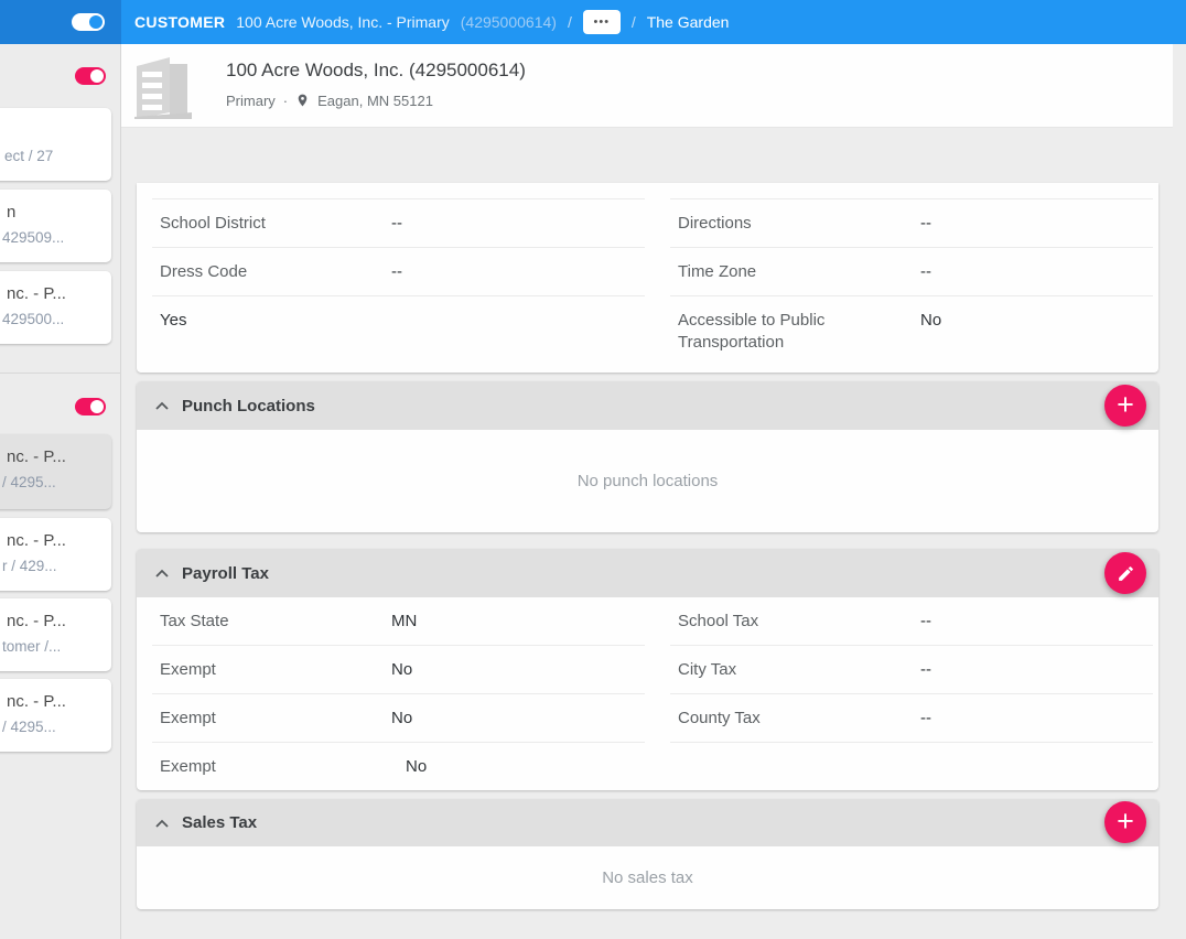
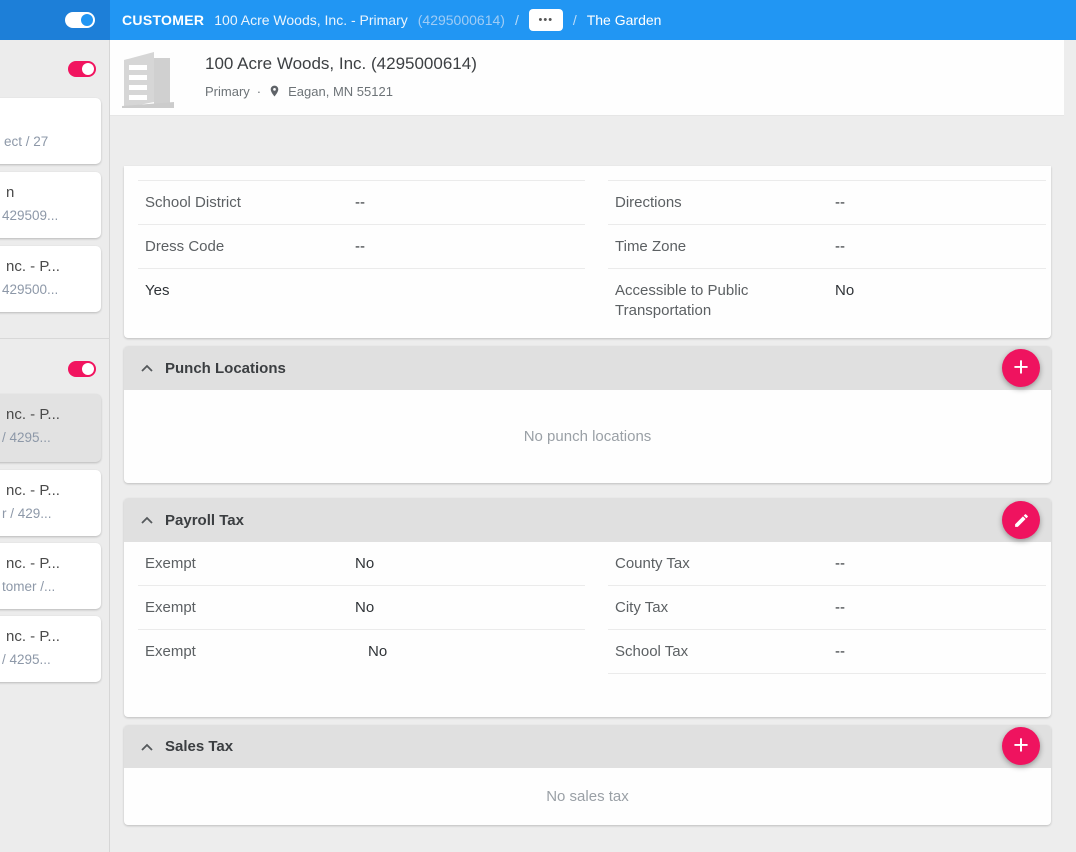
  CUSTOMER
  100 Acre Woods, Inc. - Primary
  (4295000614)
  /
  •••
  /
  The Garden
  ect / 27
  n
  429509...
  nc. - P...
  429500...
  nc. - P...
  / 4295...
  nc. - P...
  r / 429...
  nc. - P...
  tomer /...
  nc. - P...
  / 4295...
  100 Acre Woods, Inc. (4295000614)
  Primary
  ·
  Eagan, MN 55121
  School District
  --
  Dress Code
  --
  Yes
  Directions
  --
  Time Zone
  --
  Accessible to Public Transportation
  No
  Punch Locations
  +
  No punch locations
  Payroll Tax
- Tax State
- MN
  Exempt
  No
  Exempt
  No
  Exempt
  No
- School Tax
+ County Tax
  --
  City Tax
  --
- County Tax
+ School Tax
  --
  Sales Tax
  +
  No sales tax
